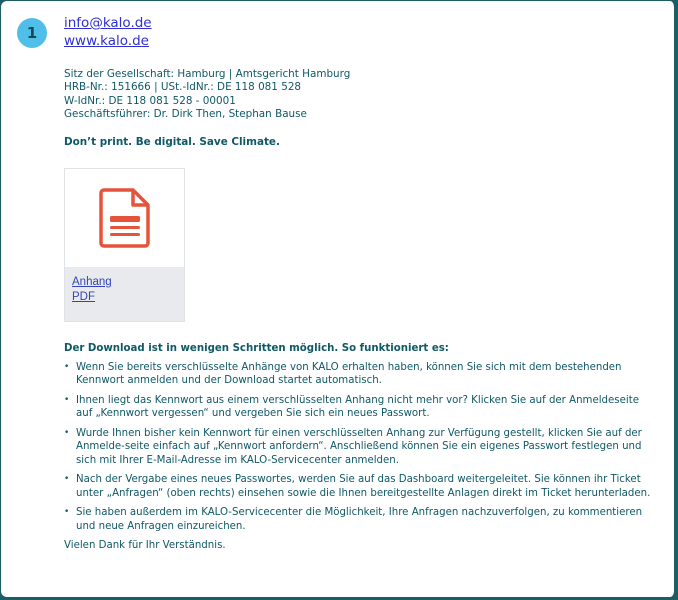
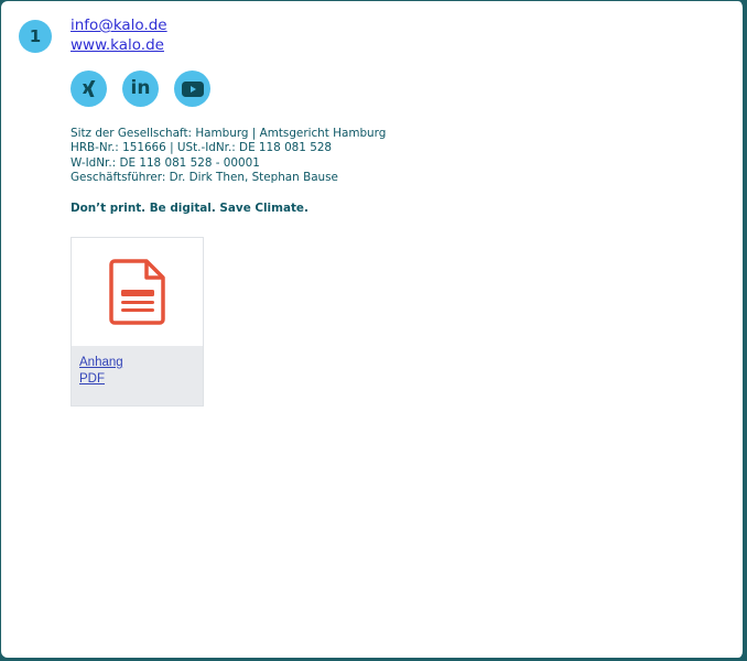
  1
  info@kalo.de
  www.kalo.de
+ in
  Sitz der Gesellschaft: Hamburg | Amtsgericht Hamburg
  HRB-Nr.: 151666 | USt.-IdNr.: DE 118 081 528
  W-IdNr.: DE 118 081 528 - 00001
  Geschäftsführer: Dr. Dirk Then, Stephan Bause
  Don’t print. Be digital. Save Climate.
  Anhang
  PDF
- Der Download ist in wenigen Schritten möglich. So funktioniert es:
- Wenn Sie bereits verschlüsselte Anhänge von KALO erhalten haben, können Sie sich mit dem bestehenden Kennwort anmelden und der Download startet automatisch.
- Ihnen liegt das Kennwort aus einem verschlüsselten Anhang nicht mehr vor? Klicken Sie auf der Anmeldeseite auf „Kennwort vergessen“ und vergeben Sie sich ein neues Passwort.
- Wurde Ihnen bisher kein Kennwort für einen verschlüsselten Anhang zur Verfügung gestellt, klicken Sie auf der Anmelde-seite einfach auf „Kennwort anfordern“. Anschließend können Sie ein eigenes Passwort festlegen und sich mit Ihrer E-Mail-Adresse im KALO-Servicecenter anmelden.
- Nach der Vergabe eines neues Passwortes, werden Sie auf das Dashboard weitergeleitet. Sie können ihr Ticket unter „Anfragen“ (oben rechts) einsehen sowie die Ihnen bereitgestellte Anlagen direkt im Ticket herunterladen.
- Sie haben außerdem im KALO-Servicecenter die Möglichkeit, Ihre Anfragen nachzuverfolgen, zu kommentieren und neue Anfragen einzureichen.
- Vielen Dank für Ihr Verständnis.
